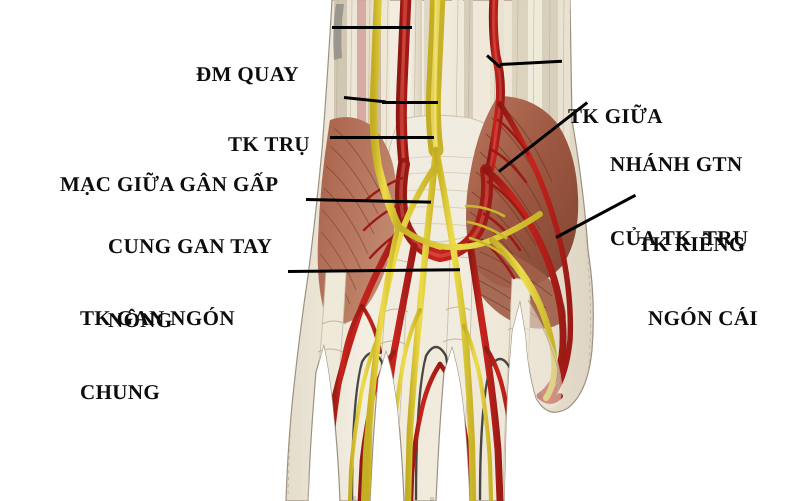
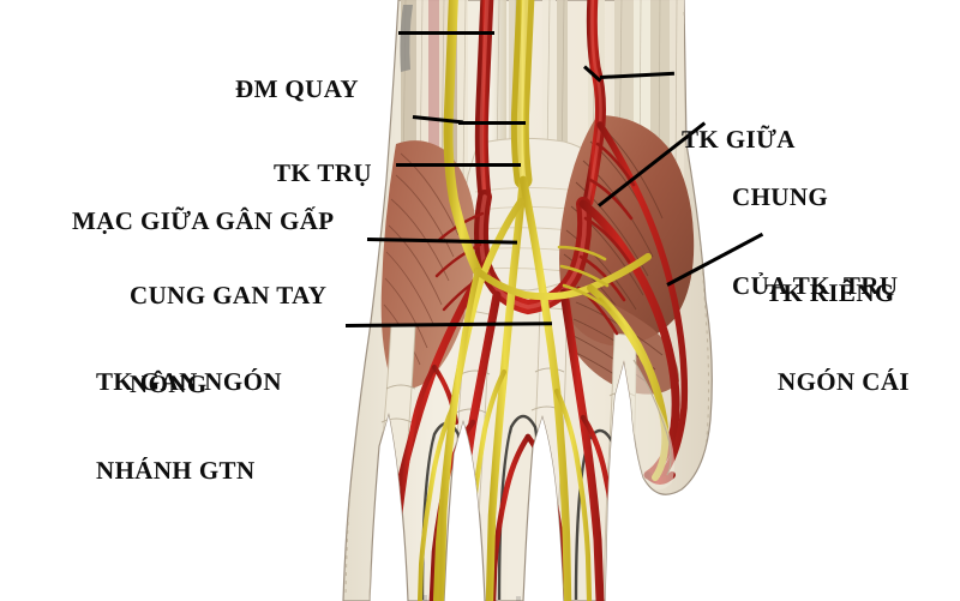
  ĐM QUAY
  TK TRỤ
  MẠC GIỮA GÂN GẤP
  CUNG GAN TAY
  NÔNG
  TK GAN NGÓN
- CHUNG
+ NHÁNH GTN
  TK GIỮA
- NHÁNH GTN
+ CHUNG
  CỦA TK TRỤ
  TK RIÊNG
  NGÓN CÁI
